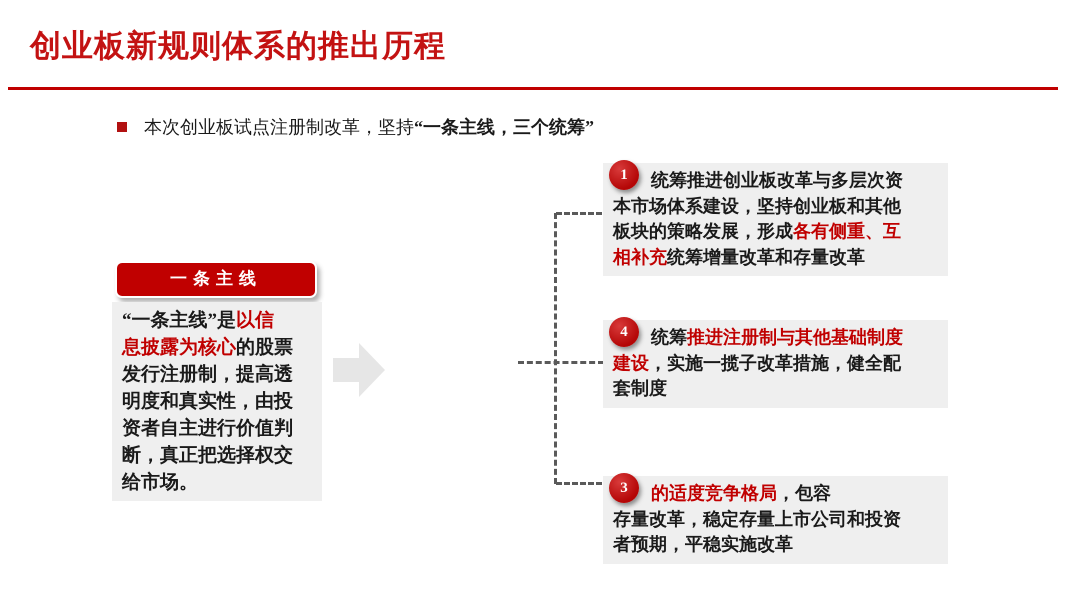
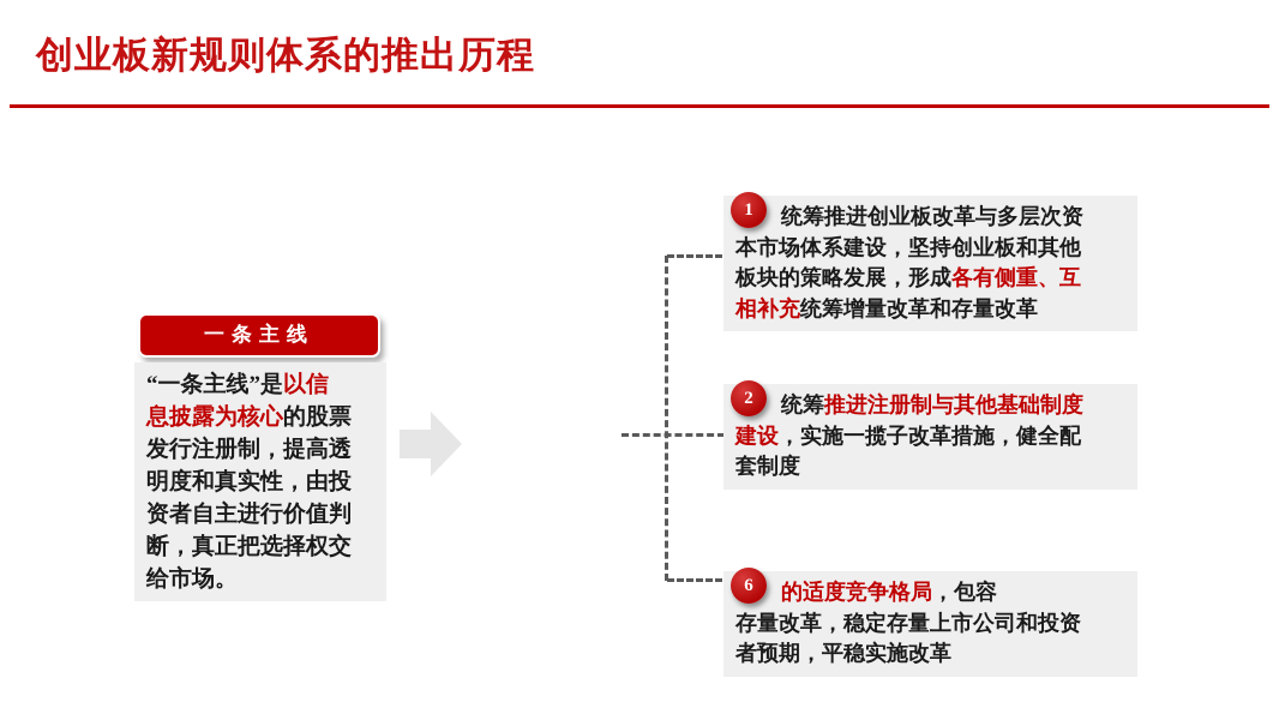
  创业板新规则体系的推出历程
- 本次创业板试点注册制改革，坚持“一条主线，三个统筹”
  一条主线
  “一条主线”是以信
  息披露为核心的股票
  发行注册制，提高透
  明度和真实性，由投
  资者自主进行价值判
  断，真正把选择权交
  给市场。
  1
  统筹推进创业板改革与多层次资
  本市场体系建设，坚持创业板和其他
  板块的策略发展，形成各有侧重、互
  相补充统筹增量改革和存量改革
- 4
+ 2
  统筹推进注册制与其他基础制度
  建设，实施一揽子改革措施，健全配
  套制度
- 3
+ 6
  的适度竞争格局，包容
  存量改革，稳定存量上市公司和投资
  者预期，平稳实施改革
